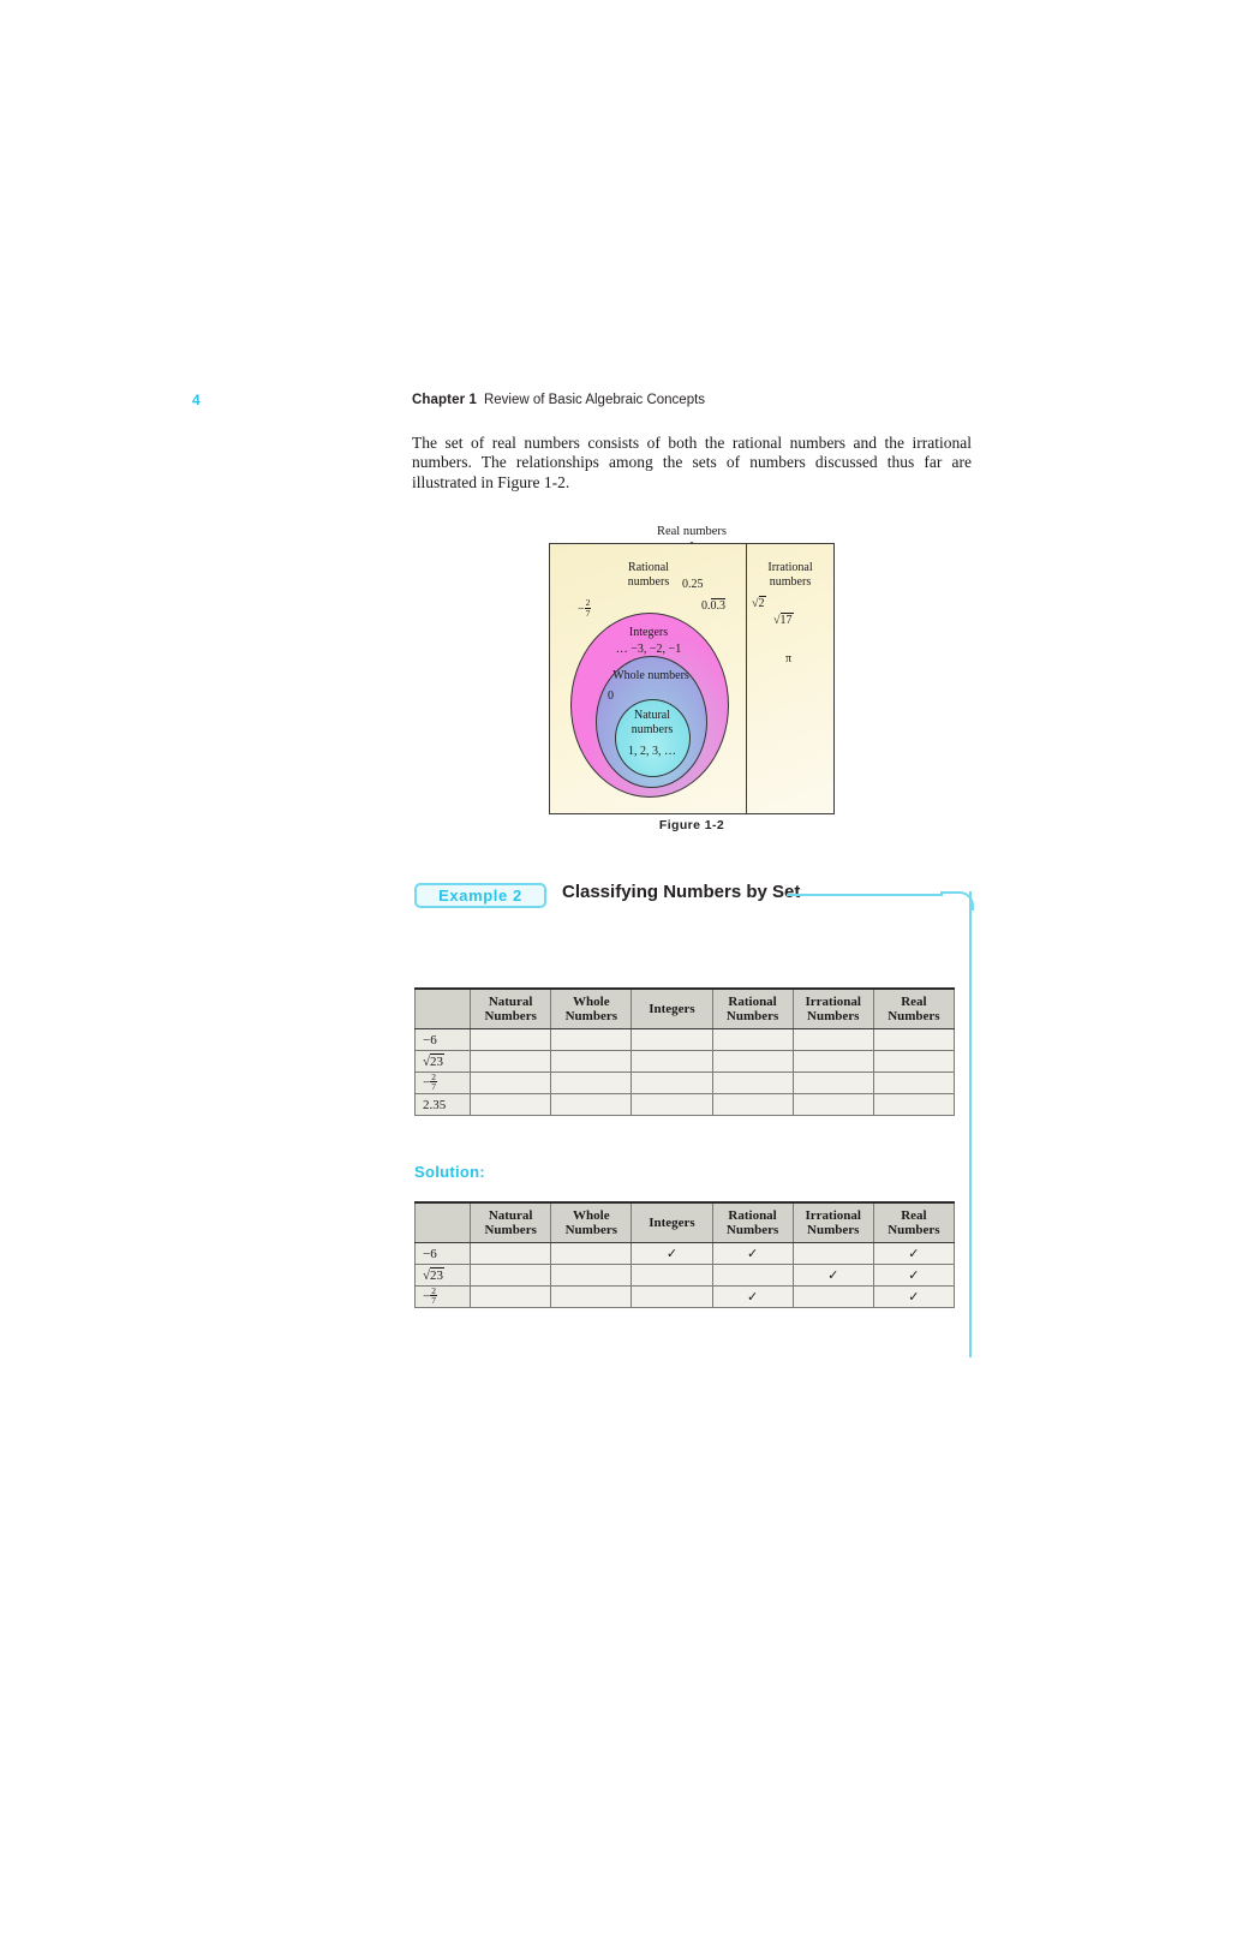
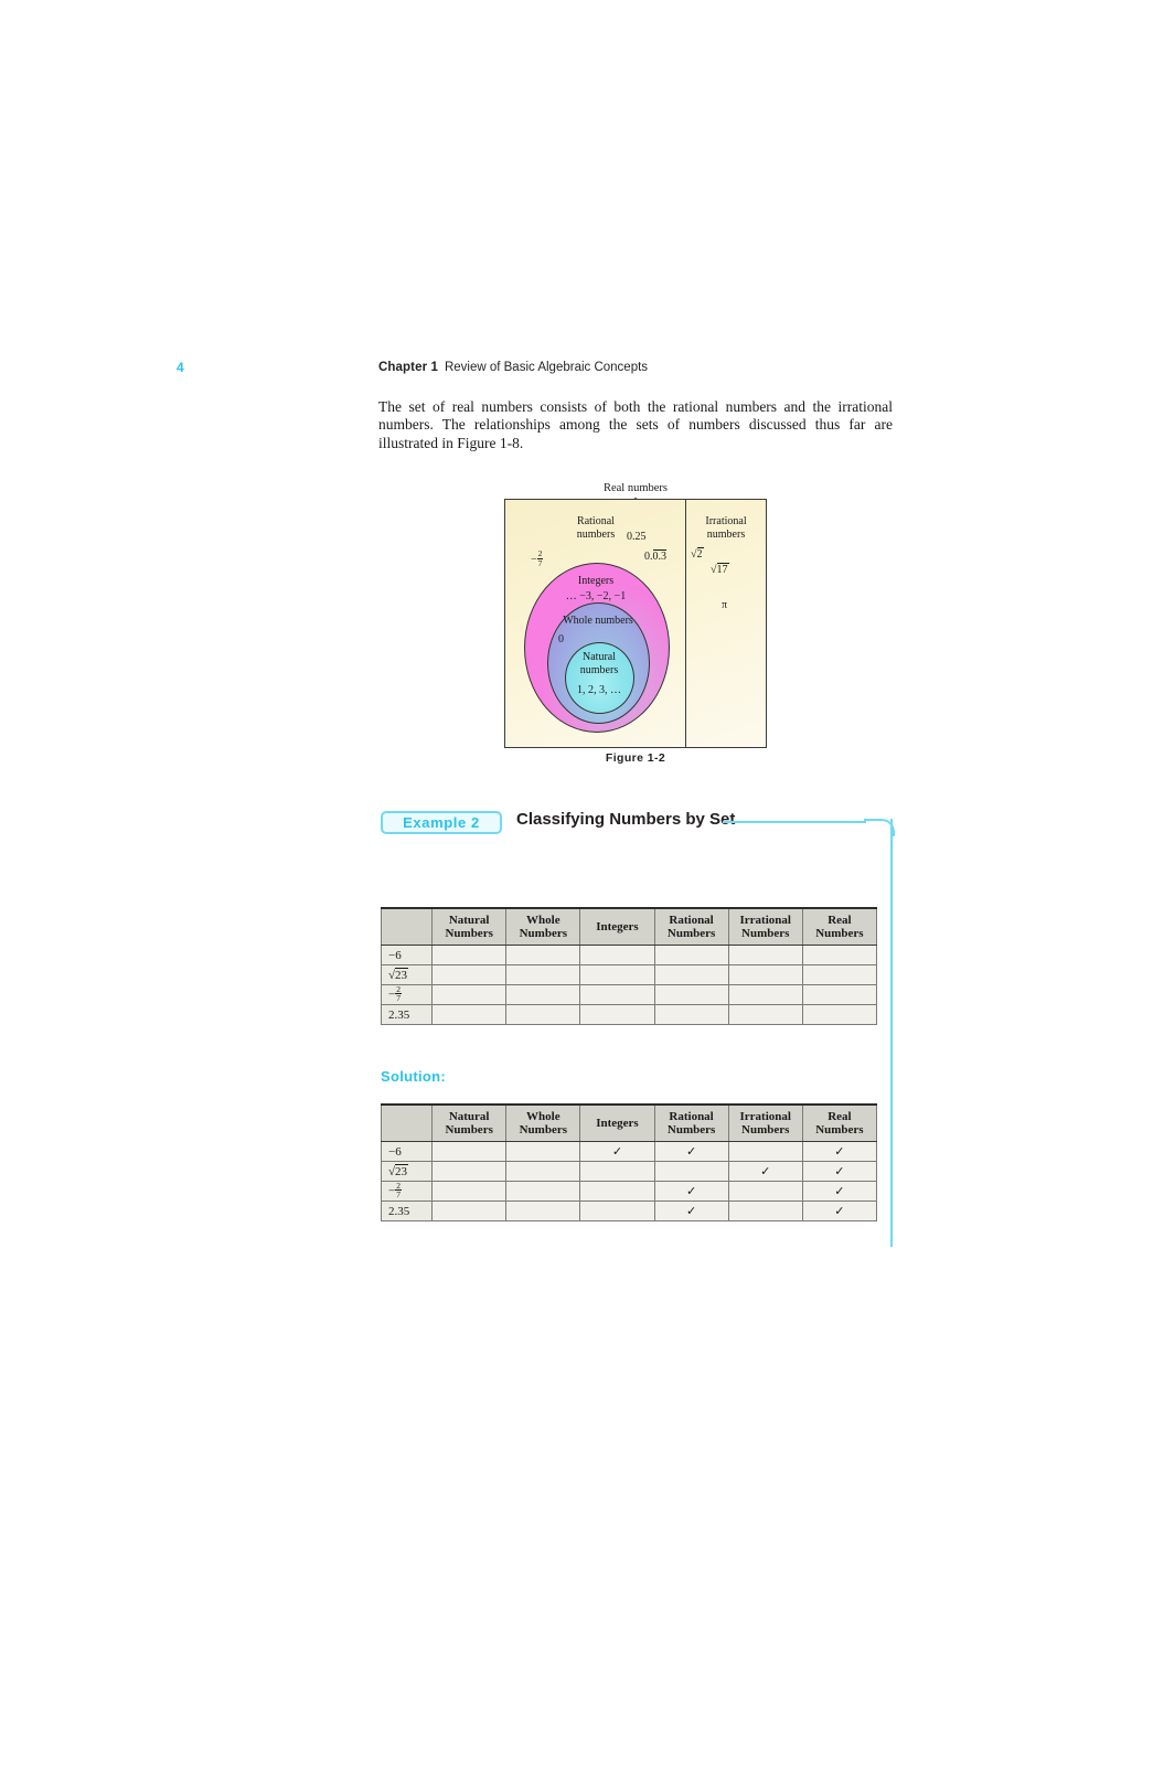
  4
  Chapter 1 Review of Basic Algebraic Concepts
- The set of real numbers consists of both the rational numbers and the irrational numbers. The relationships among the sets of numbers discussed thus far are illustrated in Figure 1-2.
+ The set of real numbers consists of both the rational numbers and the irrational numbers. The relationships among the sets of numbers discussed thus far are illustrated in Figure 1-8.
  Real numbers
  Rational
  numbers
  0.25
  0.0.3
  −
  2
  7
  Irrational
  numbers
  √2
  √17
  π
  Integers
  … −3, −2, −1
  Whole numbers
  0
  Natural
  numbers
  1, 2, 3, …
  Figure 1-2
  Example 2
  Classifying Numbers by Set
  	NaturalNumbers	WholeNumbers	Integers	RationalNumbers	IrrationalNumbers	RealNumbers
  −6
  √23
  −27
  2.35
  Solution:
  	NaturalNumbers	WholeNumbers	Integers	RationalNumbers	IrrationalNumbers	RealNumbers
  −6			✓	✓		✓
  √23					✓	✓
  −27				✓		✓
+ 2.35				✓		✓
